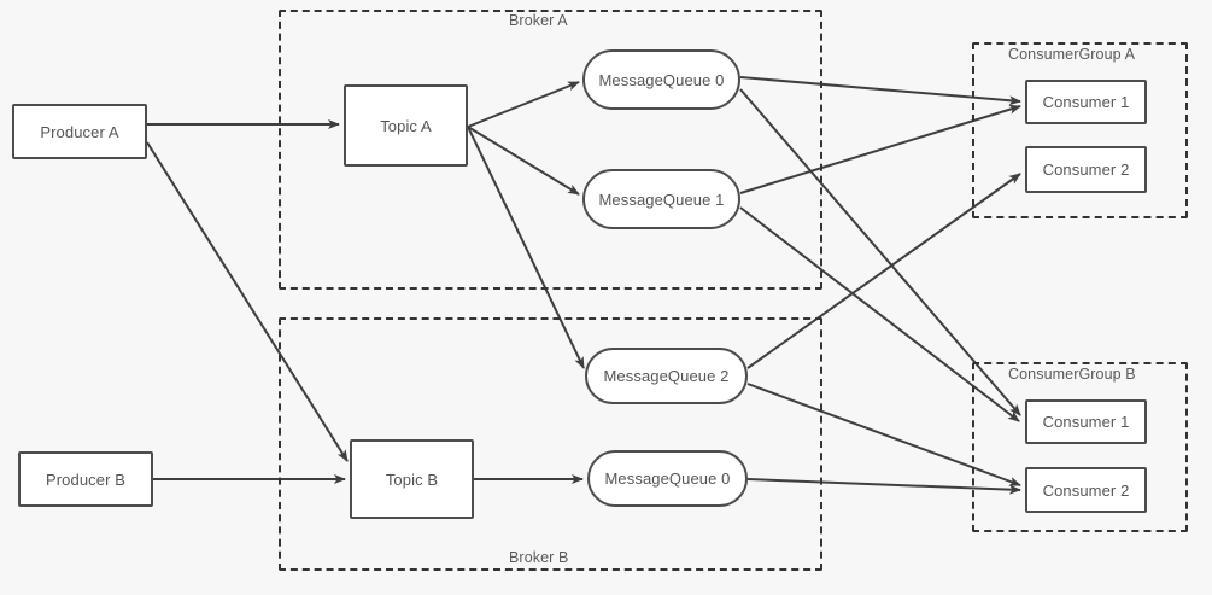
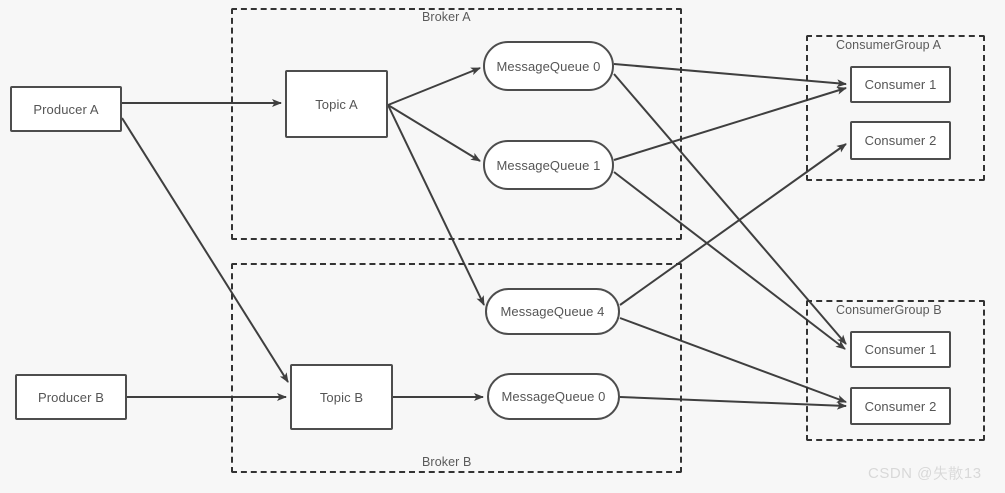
  Broker A
  Broker B
  ConsumerGroup A
  ConsumerGroup B
  Producer A
  Producer B
  Topic A
  Topic B
  MessageQueue 0
  MessageQueue 1
- MessageQueue 2
+ MessageQueue 4
  MessageQueue 0
  Consumer 1
  Consumer 2
  Consumer 1
  Consumer 2
+ CSDN @失散13
